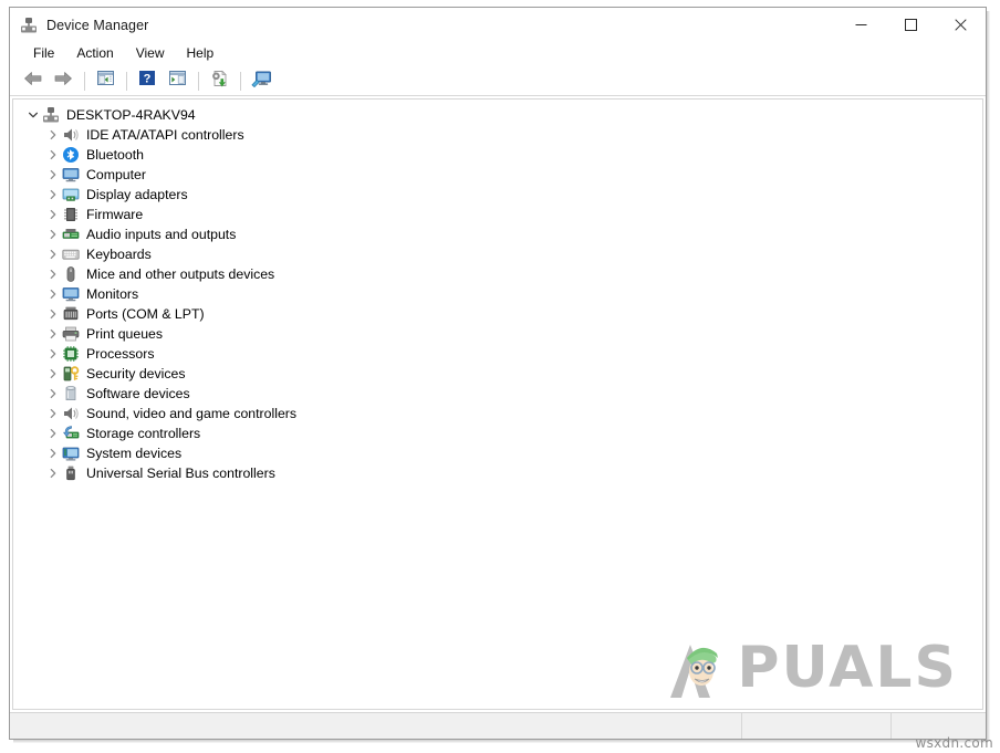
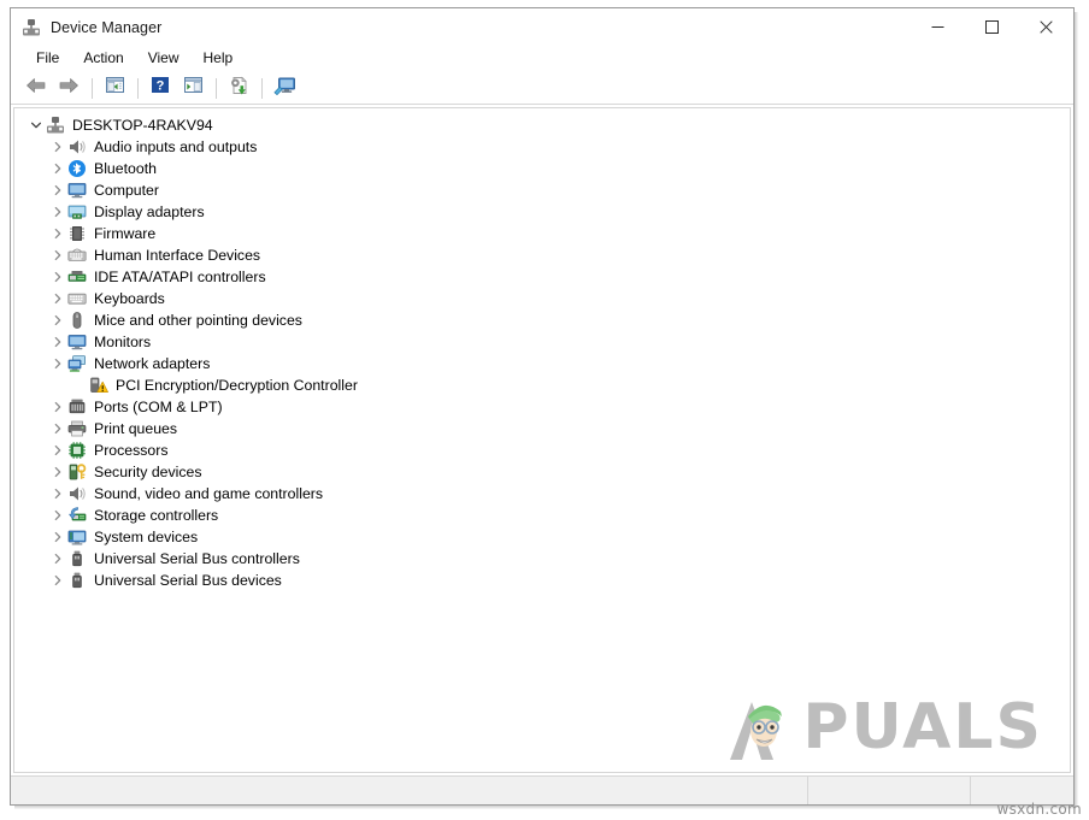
  Device Manager
  File
  Action
  View
  Help
  ?
  PUALS
  DESKTOP-4RAKV94
- IDE ATA/ATAPI controllers
+ Audio inputs and outputs
  Bluetooth
  Computer
  Display adapters
  Firmware
+ Human Interface Devices
- Audio inputs and outputs
+ IDE ATA/ATAPI controllers
  Keyboards
- Mice and other outputs devices
+ Mice and other pointing devices
  Monitors
+ Network adapters
+ PCI Encryption/Decryption Controller
  Ports (COM & LPT)
  Print queues
  Processors
  Security devices
- Software devices
  Sound, video and game controllers
  Storage controllers
  System devices
  Universal Serial Bus controllers
+ Universal Serial Bus devices
  wsxdn.com
